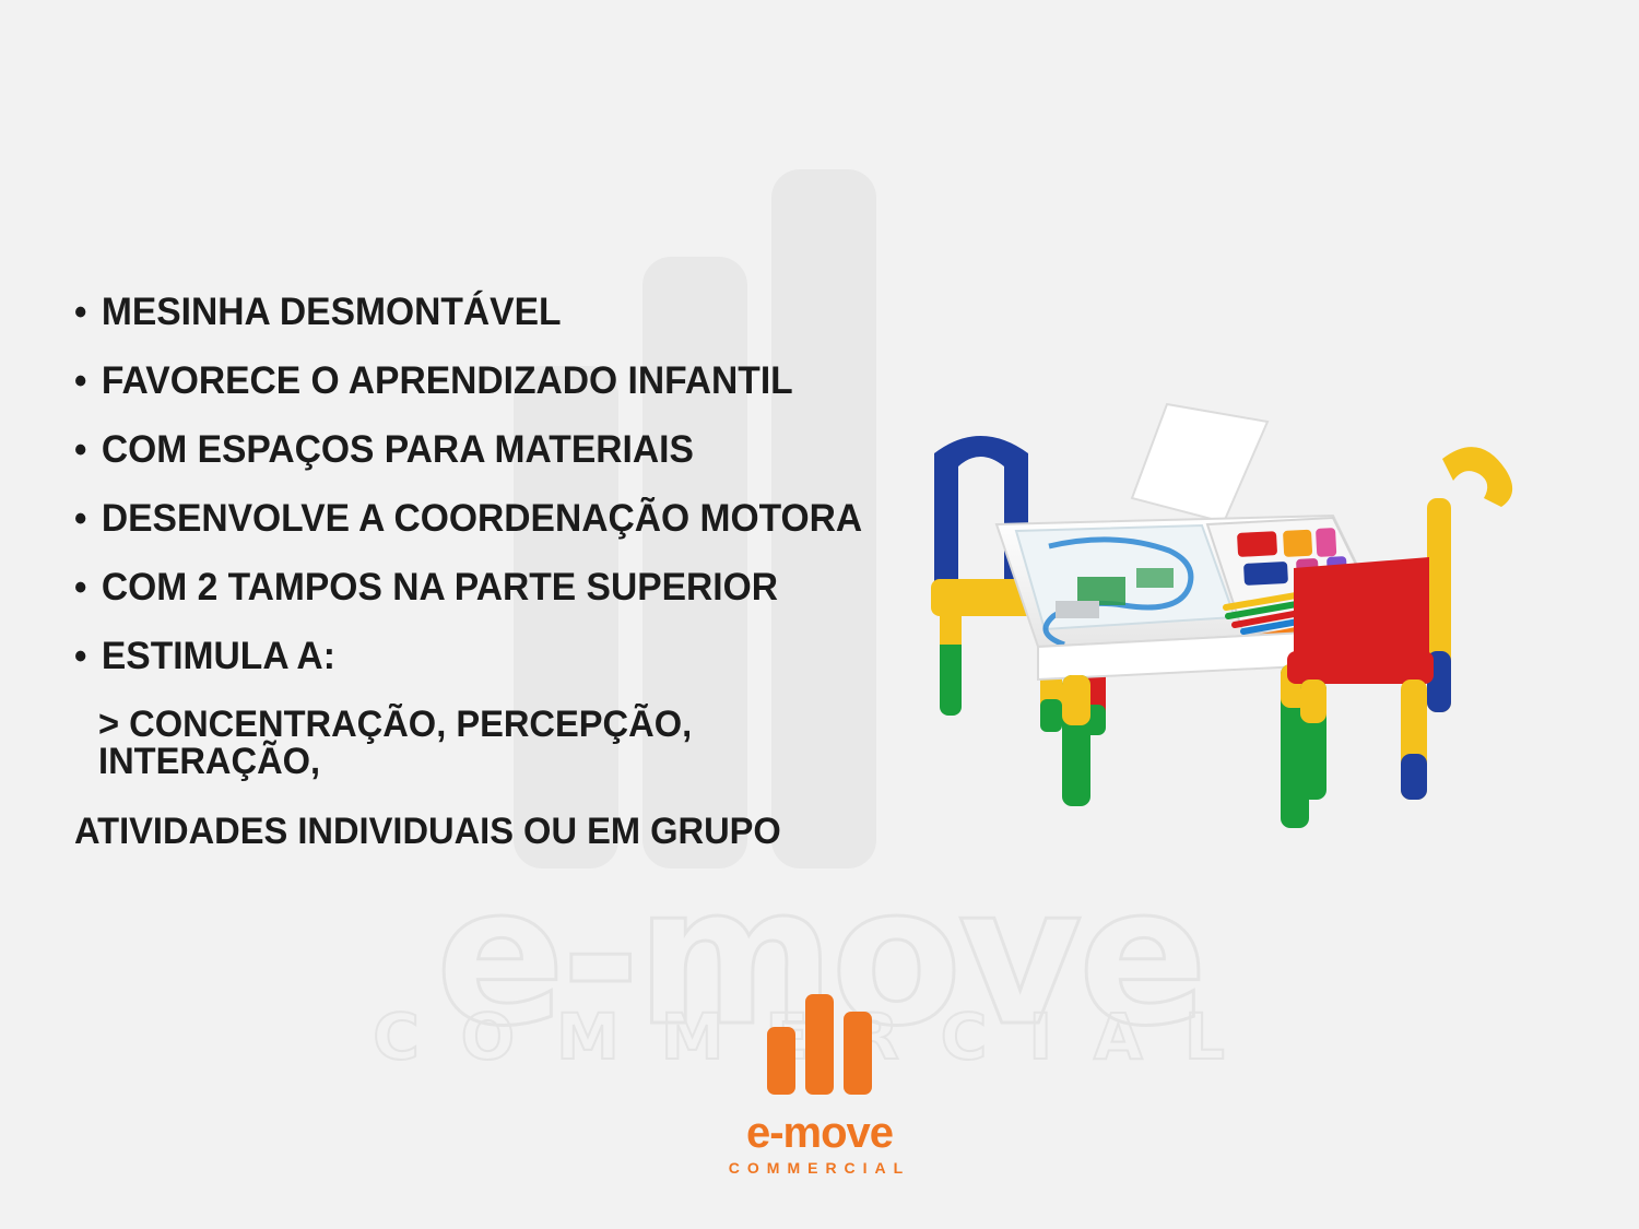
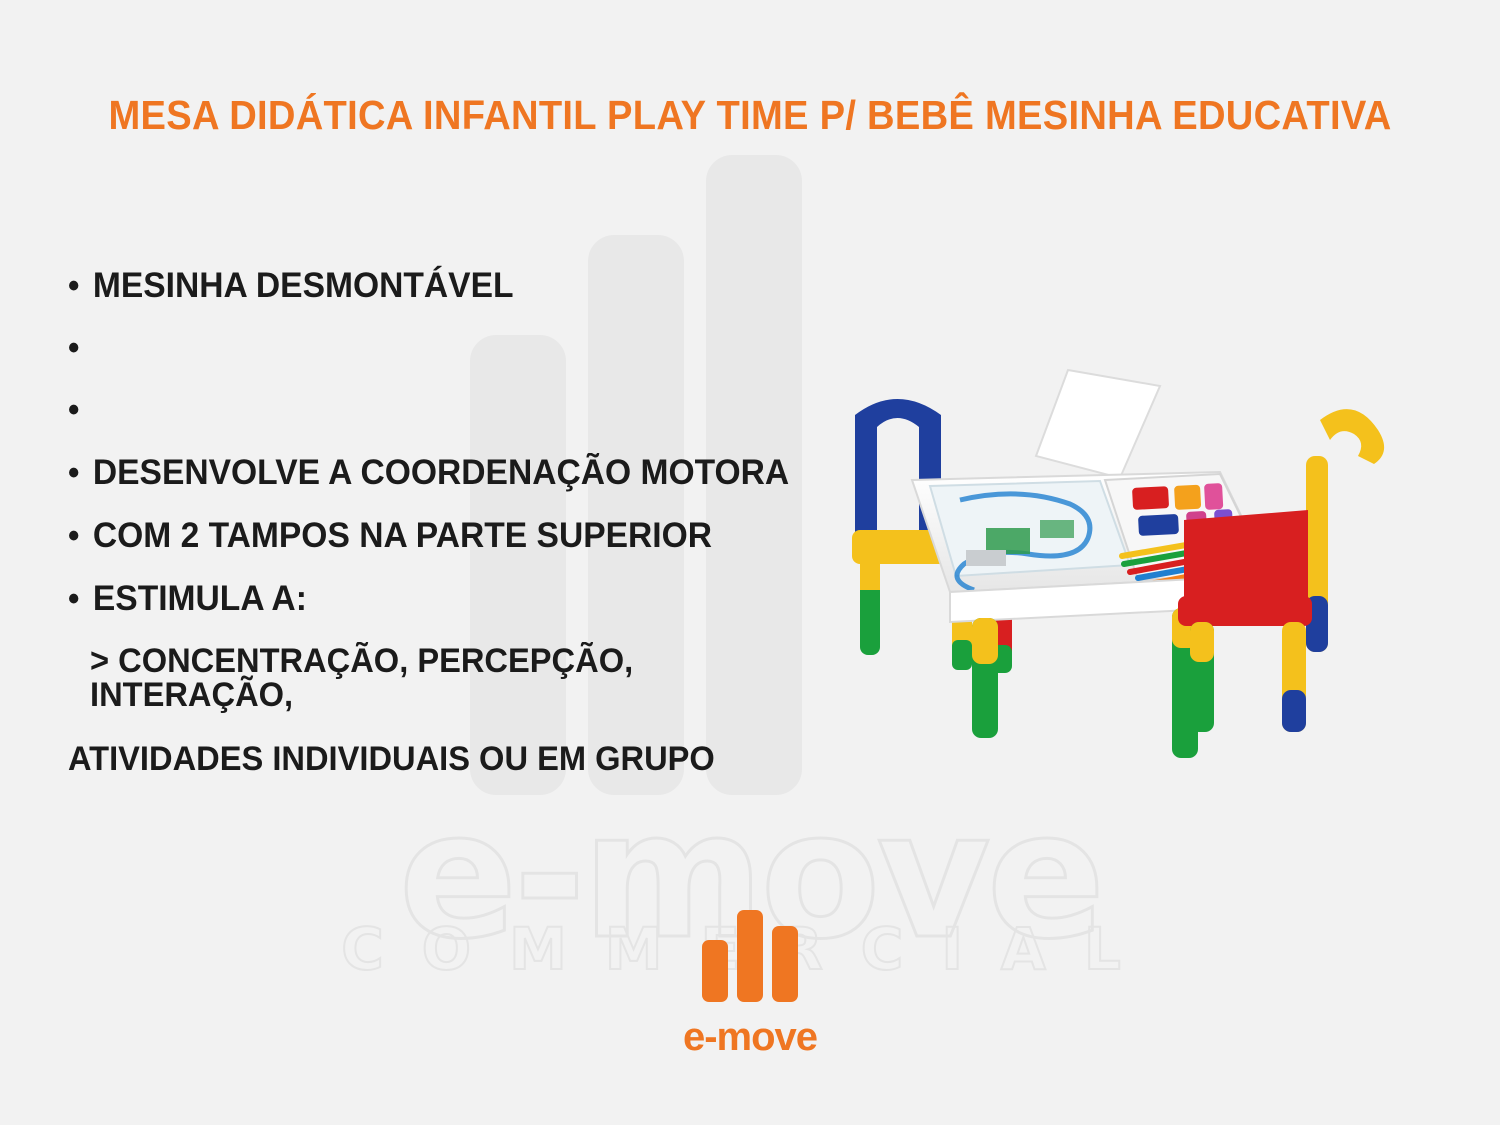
  e-move
  COMMRCIAL
+ MESA DIDÁTICA INFANTIL PLAY TIME P/ BEBÊ MESINHA EDUCATIVA
  •
  MESINHA DESMONTÁVEL
  •
- FAVORECE O APRENDIZADO INFANTIL
  •
- COM ESPAÇOS PARA MATERIAIS
  •
  DESENVOLVE A COORDENAÇÃO MOTORA
  •
  COM 2 TAMPOS NA PARTE SUPERIOR
  •
  ESTIMULA A:
  > CONCENTRAÇÃO, PERCEPÇÃO, INTERAÇÃO,
  ATIVIDADES INDIVIDUAIS OU EM GRUPO
  e-move
- COMMERCIAL
